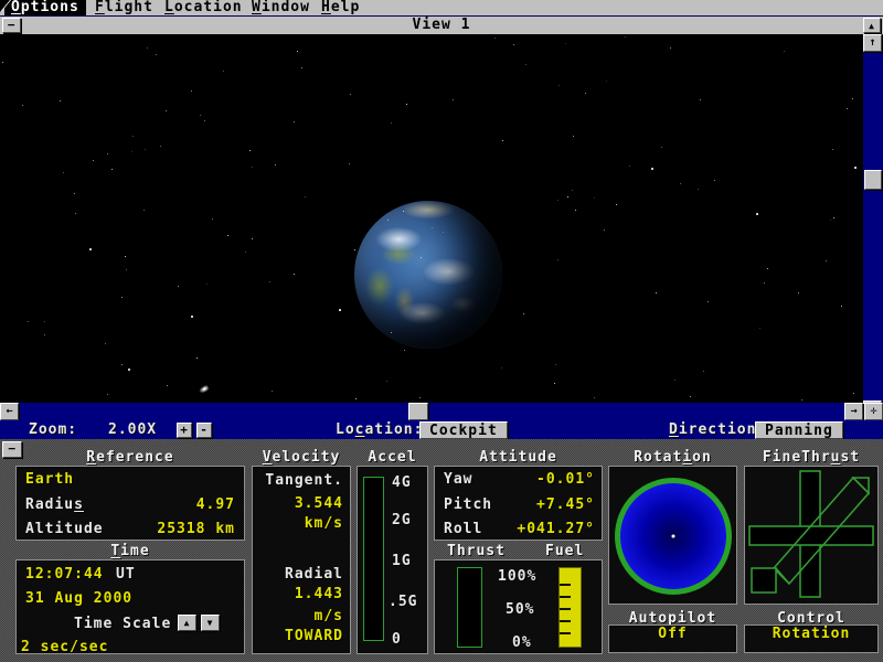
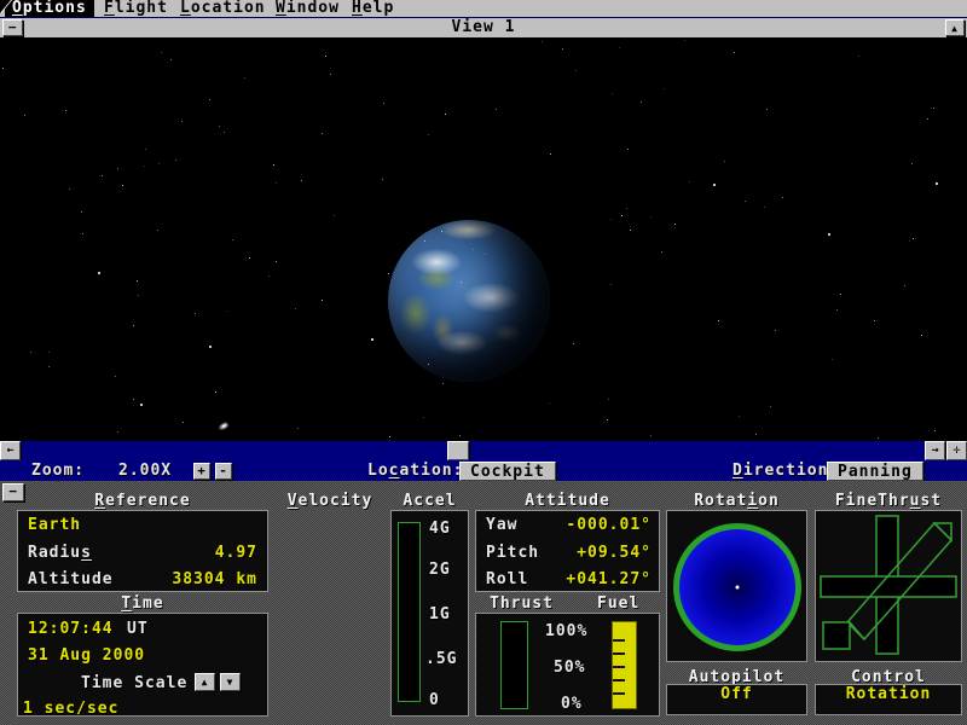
  Options
  Flight
  Location
  Window
  Help
  −
  View 1
  ▲
- ↑
  ←
  →
  ✛
  Zoom:
  2.00X
  +
  -
  Location
  Cockpit
  Direction
  Panning
  −
  Reference
  Earth
  Radius
  4.97
  Altitude
- 25318 km
+ 38304 km
  Time
  12:07:44
  UT
  31 Aug 2000
  Time Scale
  ▲
  ▼
- 2 sec/sec
+ 1 sec/sec
  Velocity
- Tangent.
- 3.544
- km/s
- Radial
- 1.443
- m/s
- TOWARD
  Accel
  4G
  2G
  1G
  .5G
  0
  Attitude
  Yaw
- -0.01°
+ -000.01°
  Pitch
- +7.45°
+ +09.54°
  Roll
  +041.27°
  Thrust
  Fuel
  100%
  50%
  0%
  Rotation
  FineThrust
  Autopilot
  Off
  Control
  Rotation
